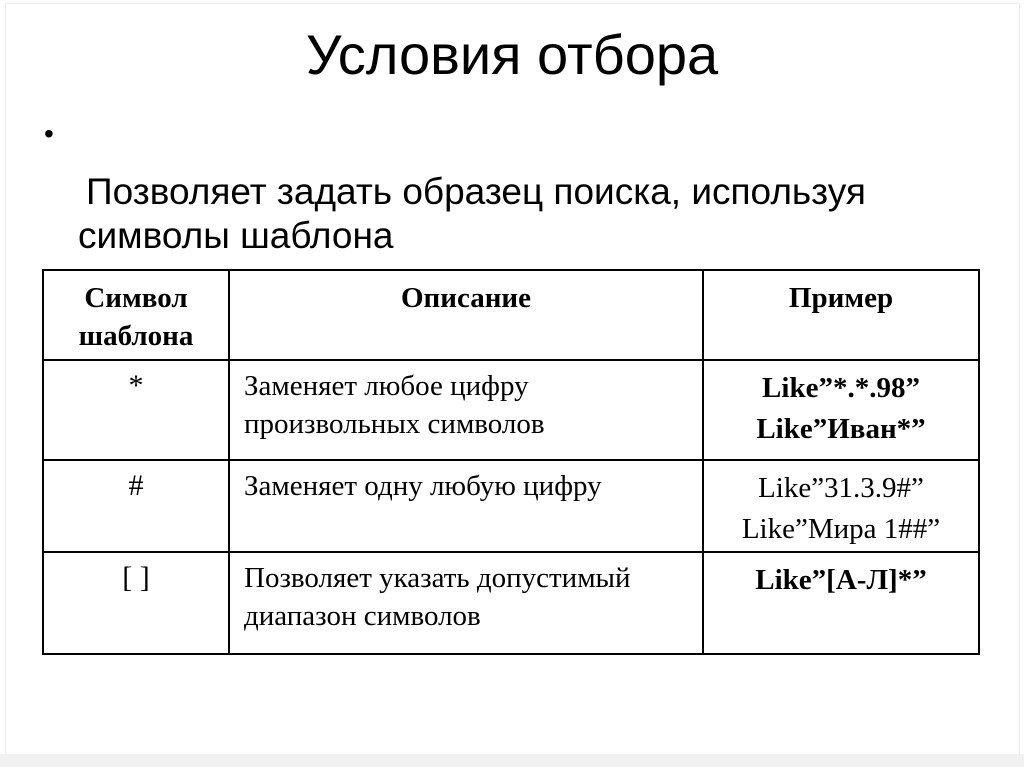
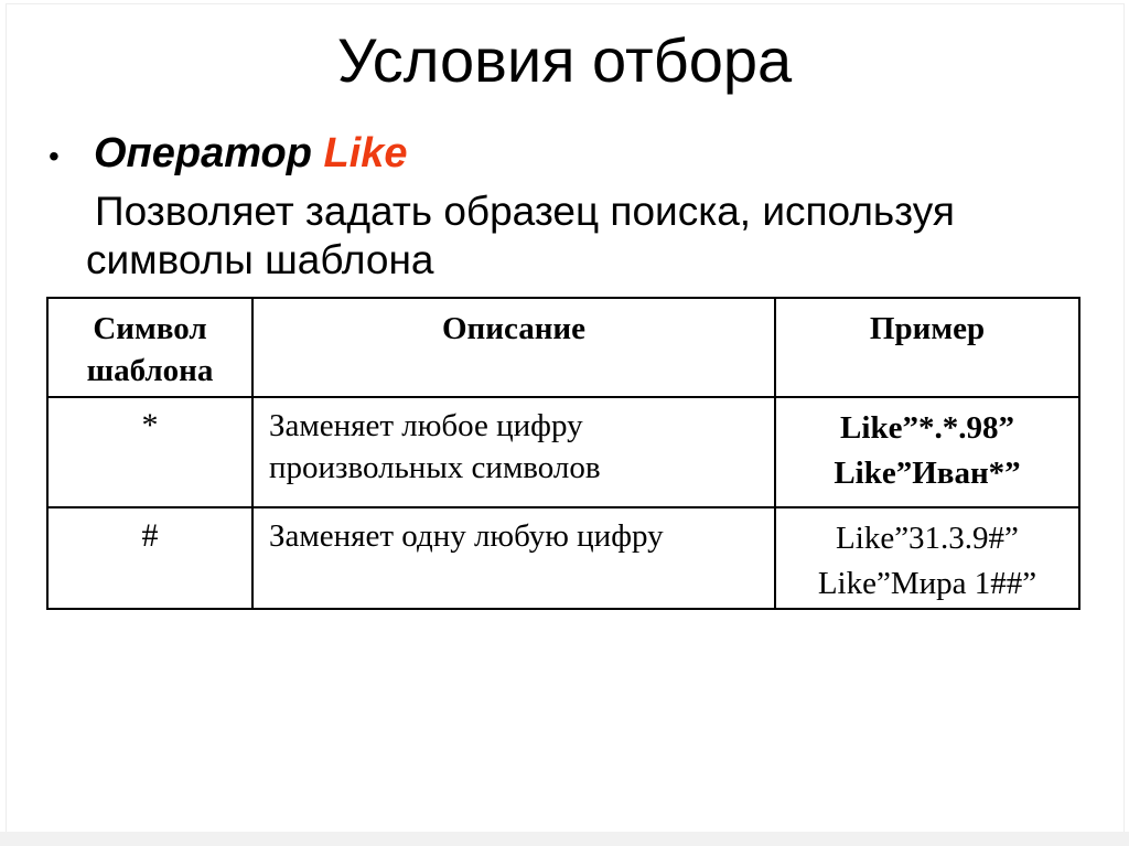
  Условия отбора
  •
+ Оператор Like
  Позволяет задать образец поиска, используя
  символы шаблона
  Символ шаблона	Описание	Пример
  *	Заменяет любое цифру произвольных символов	Like”*.*.98” Like”Иван*”
  #	Заменяет одну любую цифру	Like”31.3.9#” Like”Мира 1##”
- [ ]	Позволяет указать допустимый диапазон символов	Like”[А-Л]*”
